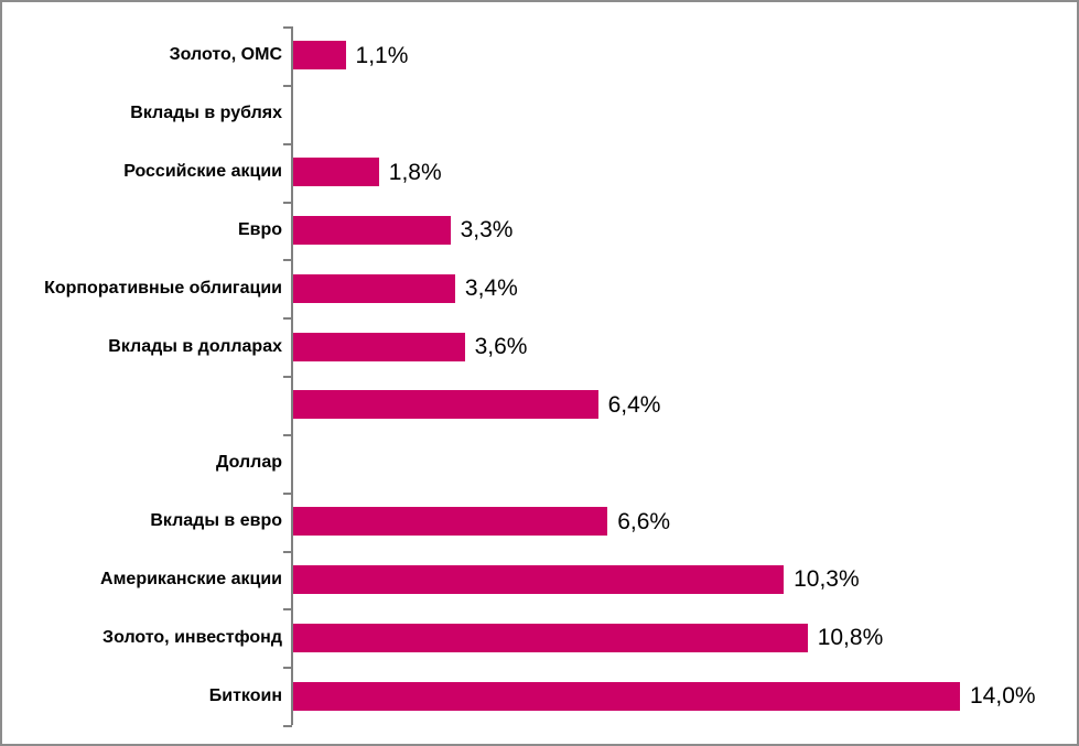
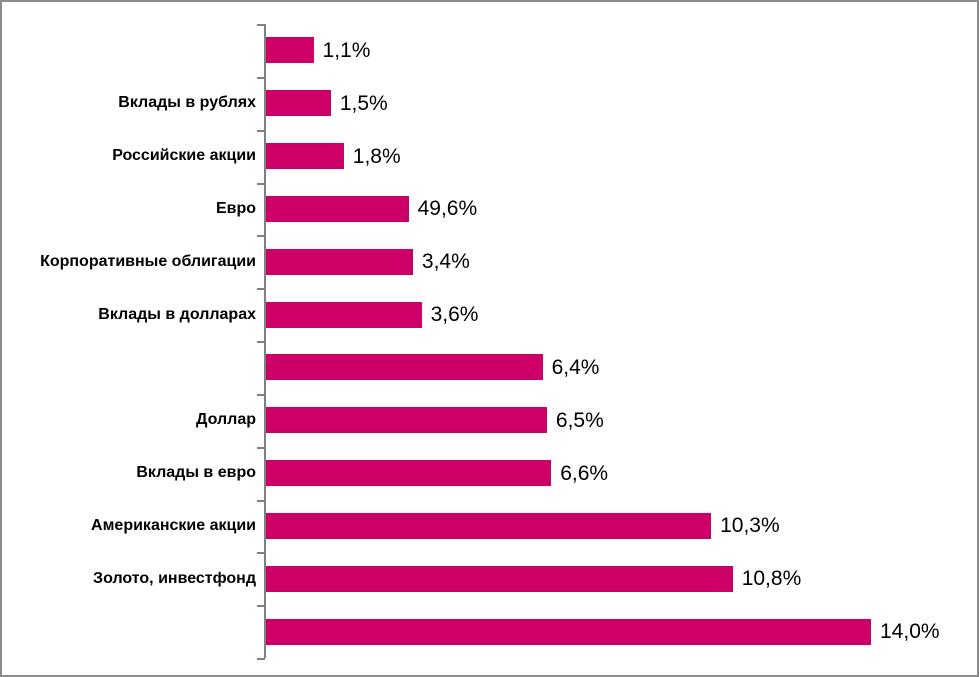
- Золото, ОМС
  1,1%
  Вклады в рублях
+ 1,5%
  Российские акции
  1,8%
  Евро
- 3,3%
+ 49,6%
  Корпоративные облигации
  3,4%
  Вклады в долларах
  3,6%
  6,4%
  Доллар
+ 6,5%
  Вклады в евро
  6,6%
  Американские акции
  10,3%
  Золото, инвестфонд
  10,8%
- Биткоин
  14,0%
